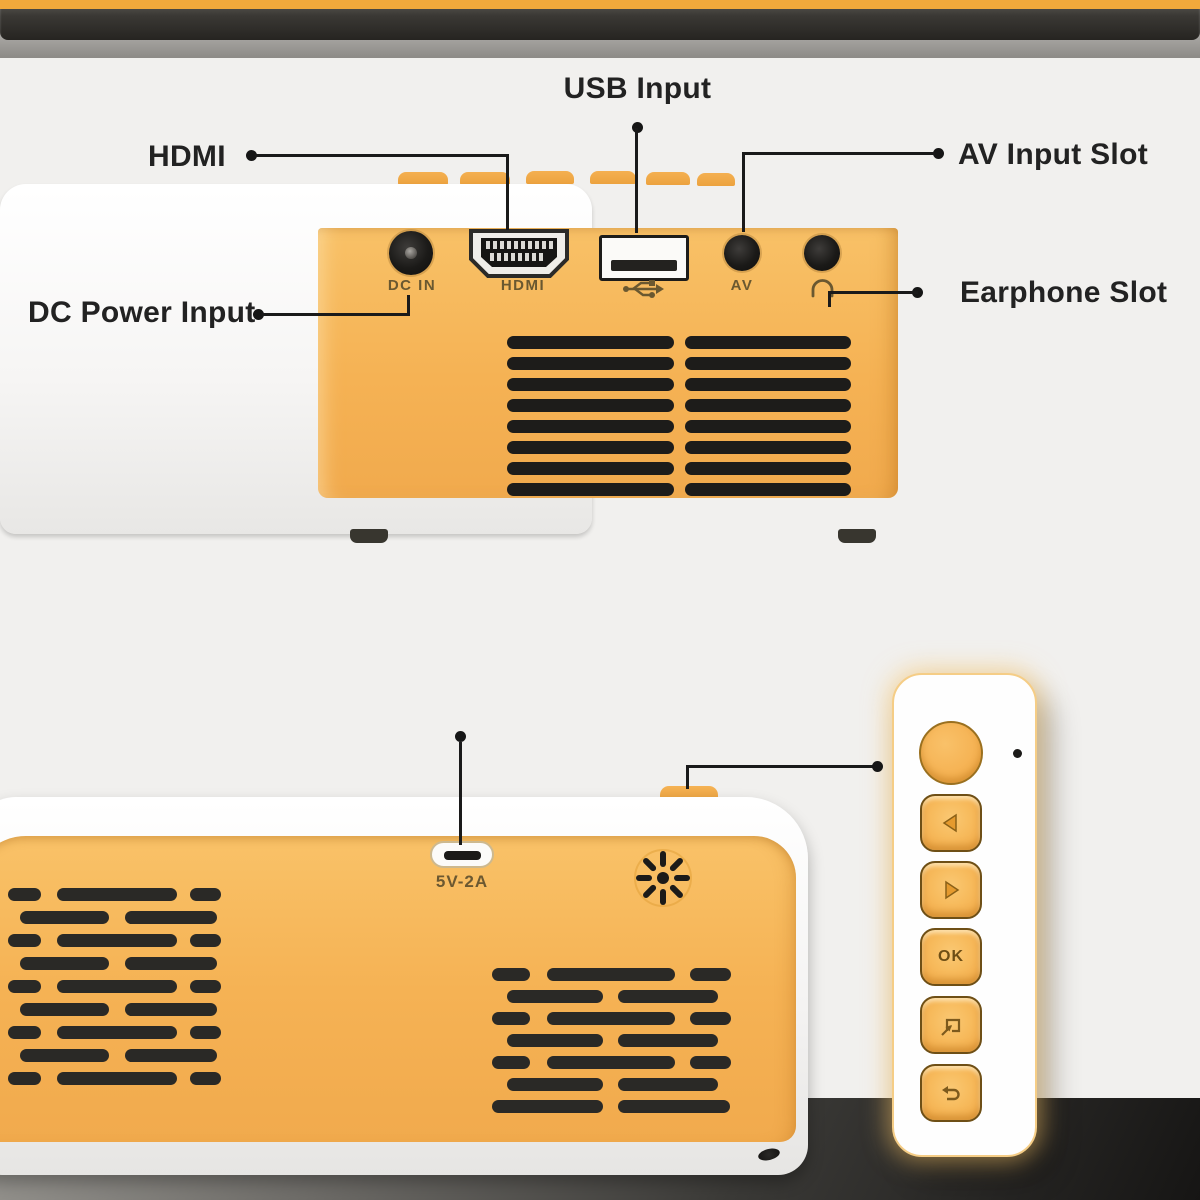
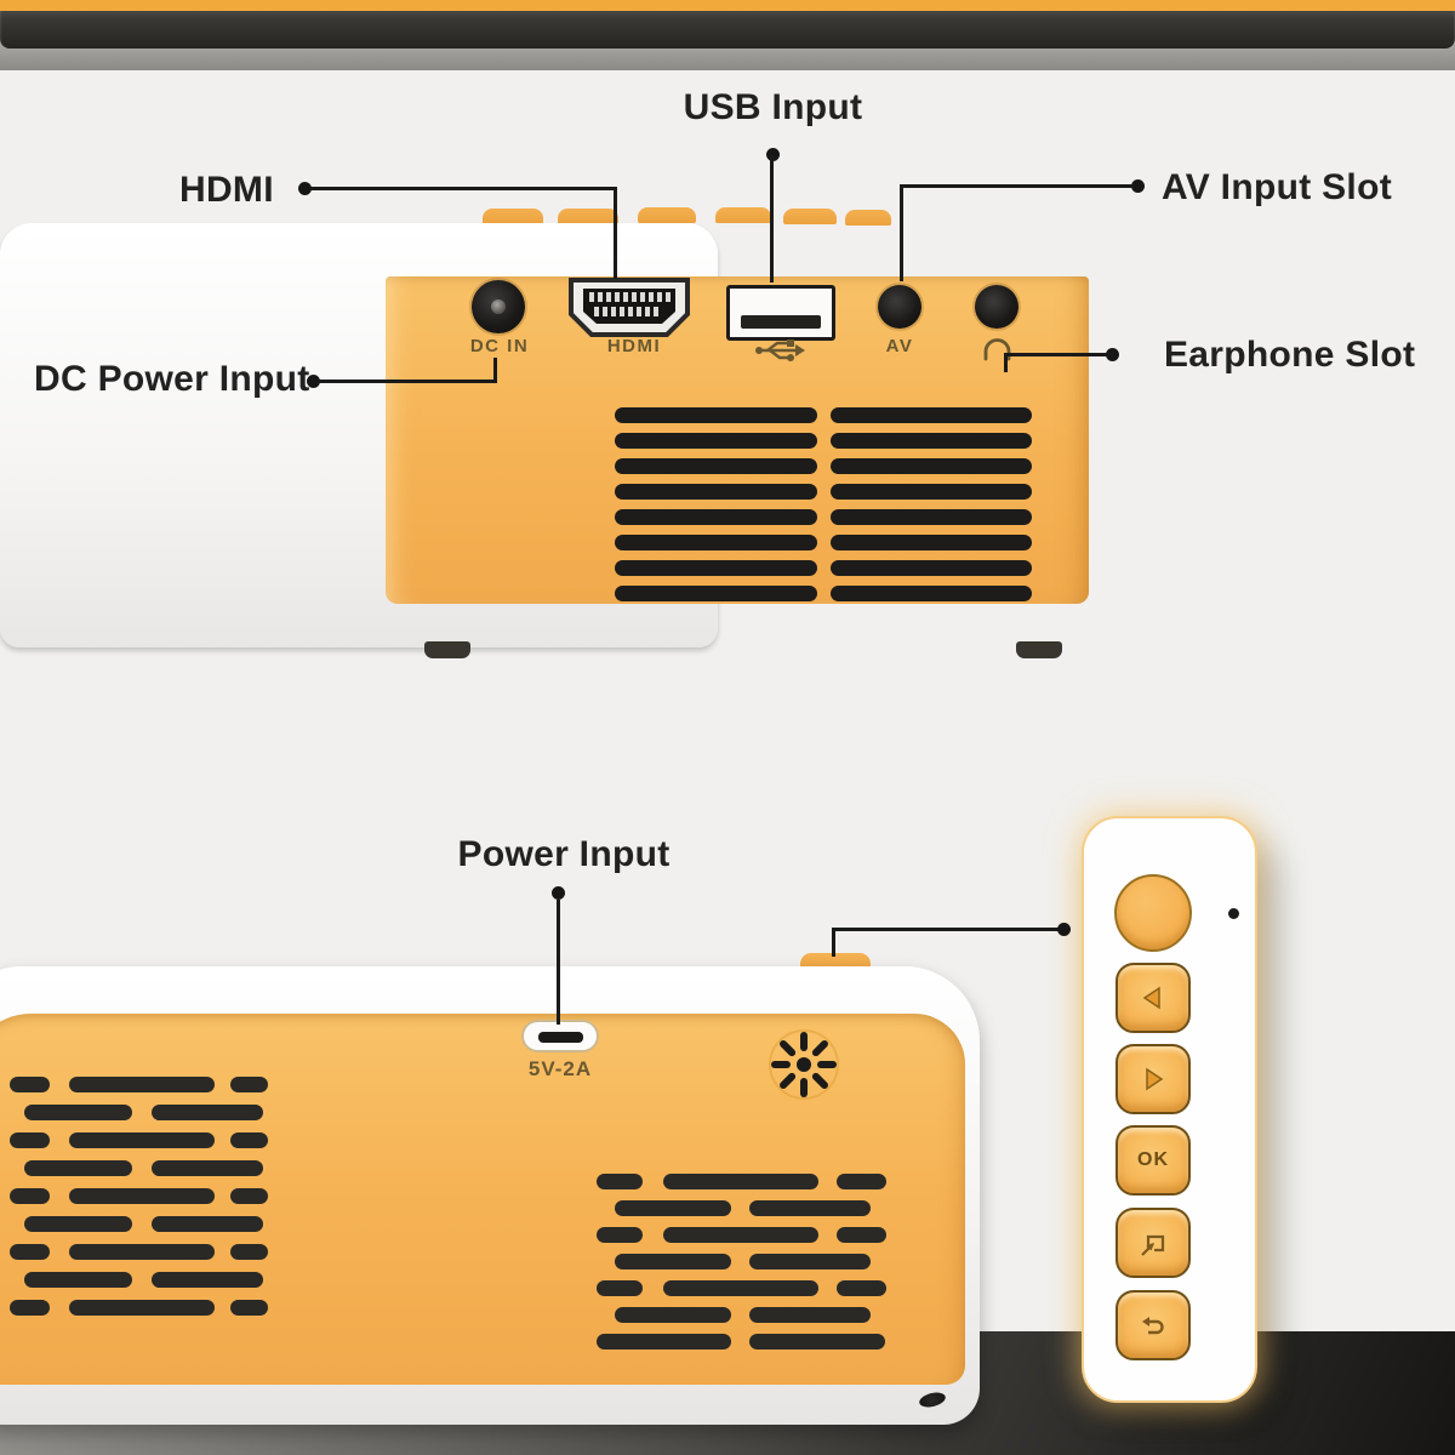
  DC IN
  HDMI
  AV
  USB Input
  HDMI
  AV Input Slot
  DC Power Input
  Earphone Slot
  5V-2A
+ Power Input
  OK
